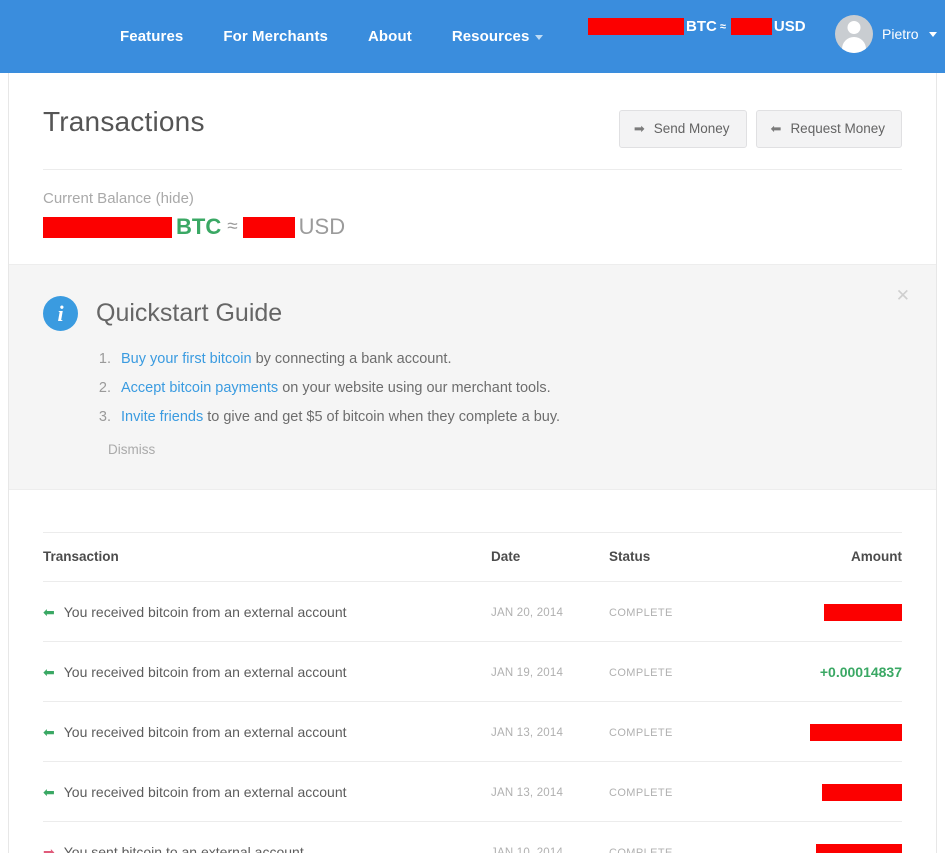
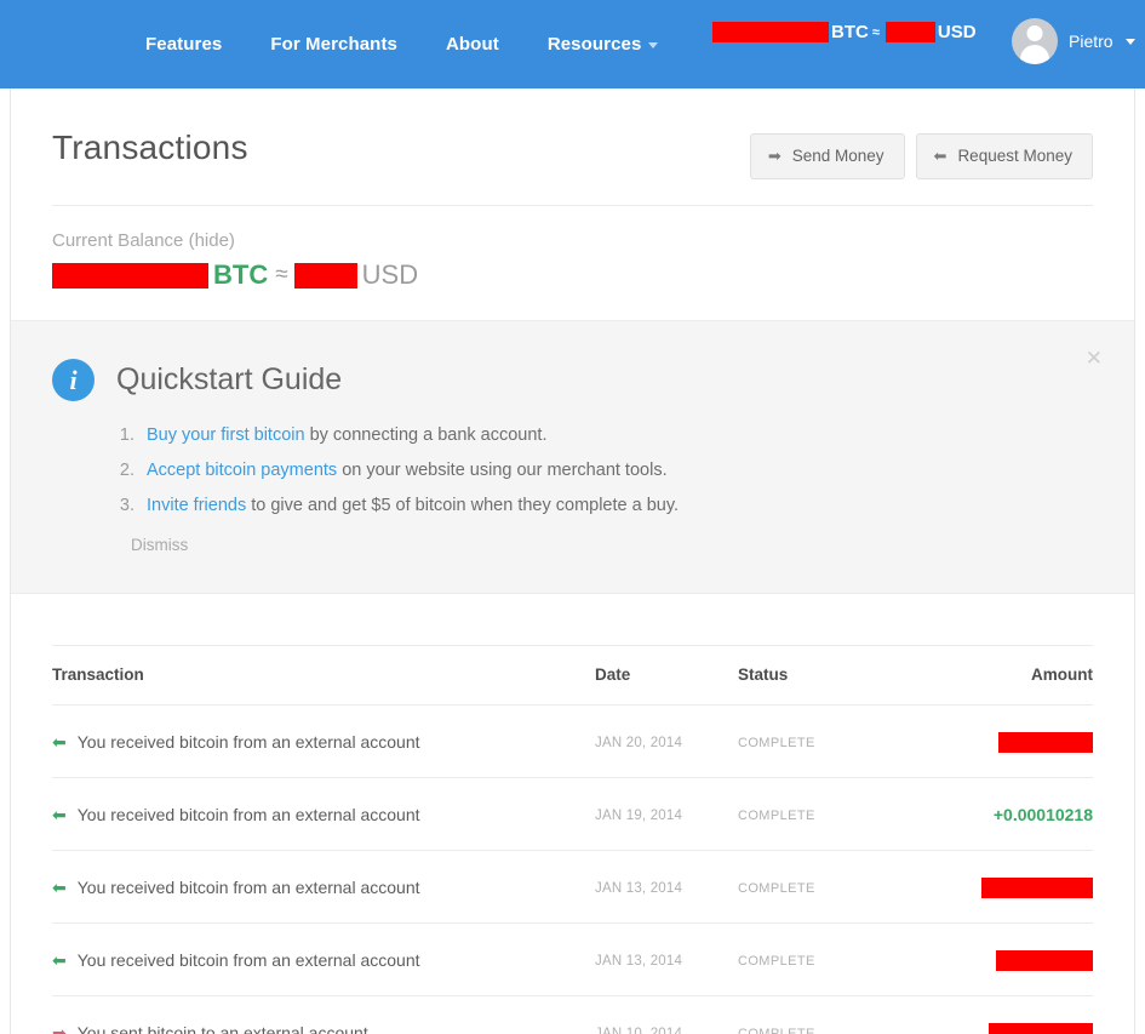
  Features
  For Merchants
  About
  Resources
  BTC
  ≈
  USD
  Pietro
  Transactions
  ➡
  Send Money
  ⬅
  Request Money
  Current Balance (hide)
  BTC
  ≈
  USD
  ✕
  i
  Quickstart Guide
  Buy your first bitcoin by connecting a bank account.
  Accept bitcoin payments on your website using our merchant tools.
  Invite friends to give and get $5 of bitcoin when they complete a buy.
  Dismiss
  Transaction	Date	Status	Amount
  ⬅ You received bitcoin from an external account	JAN 20, 2014	COMPLETE
- ⬅ You received bitcoin from an external account	JAN 19, 2014	COMPLETE	+0.00014837
+ ⬅ You received bitcoin from an external account	JAN 19, 2014	COMPLETE	+0.00010218
  ⬅ You received bitcoin from an external account	JAN 13, 2014	COMPLETE
  ⬅ You received bitcoin from an external account	JAN 13, 2014	COMPLETE
